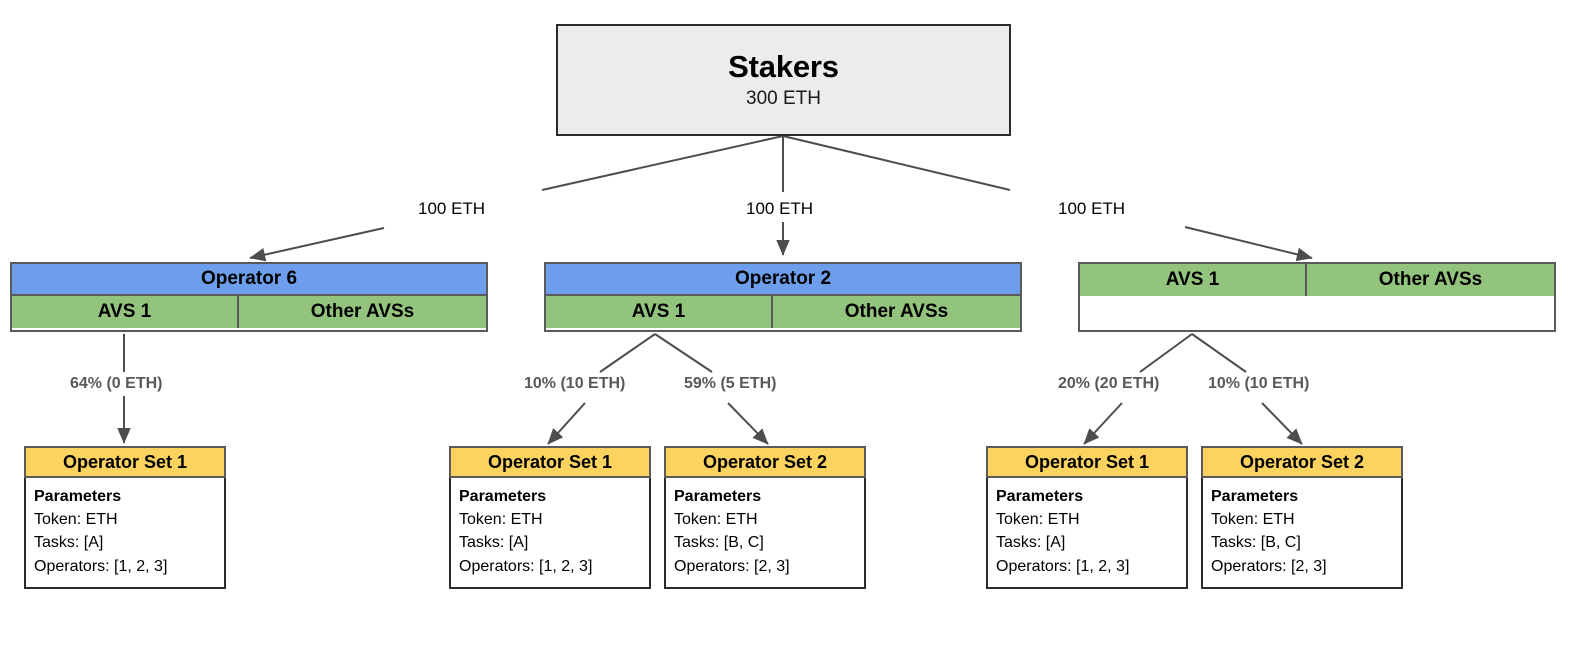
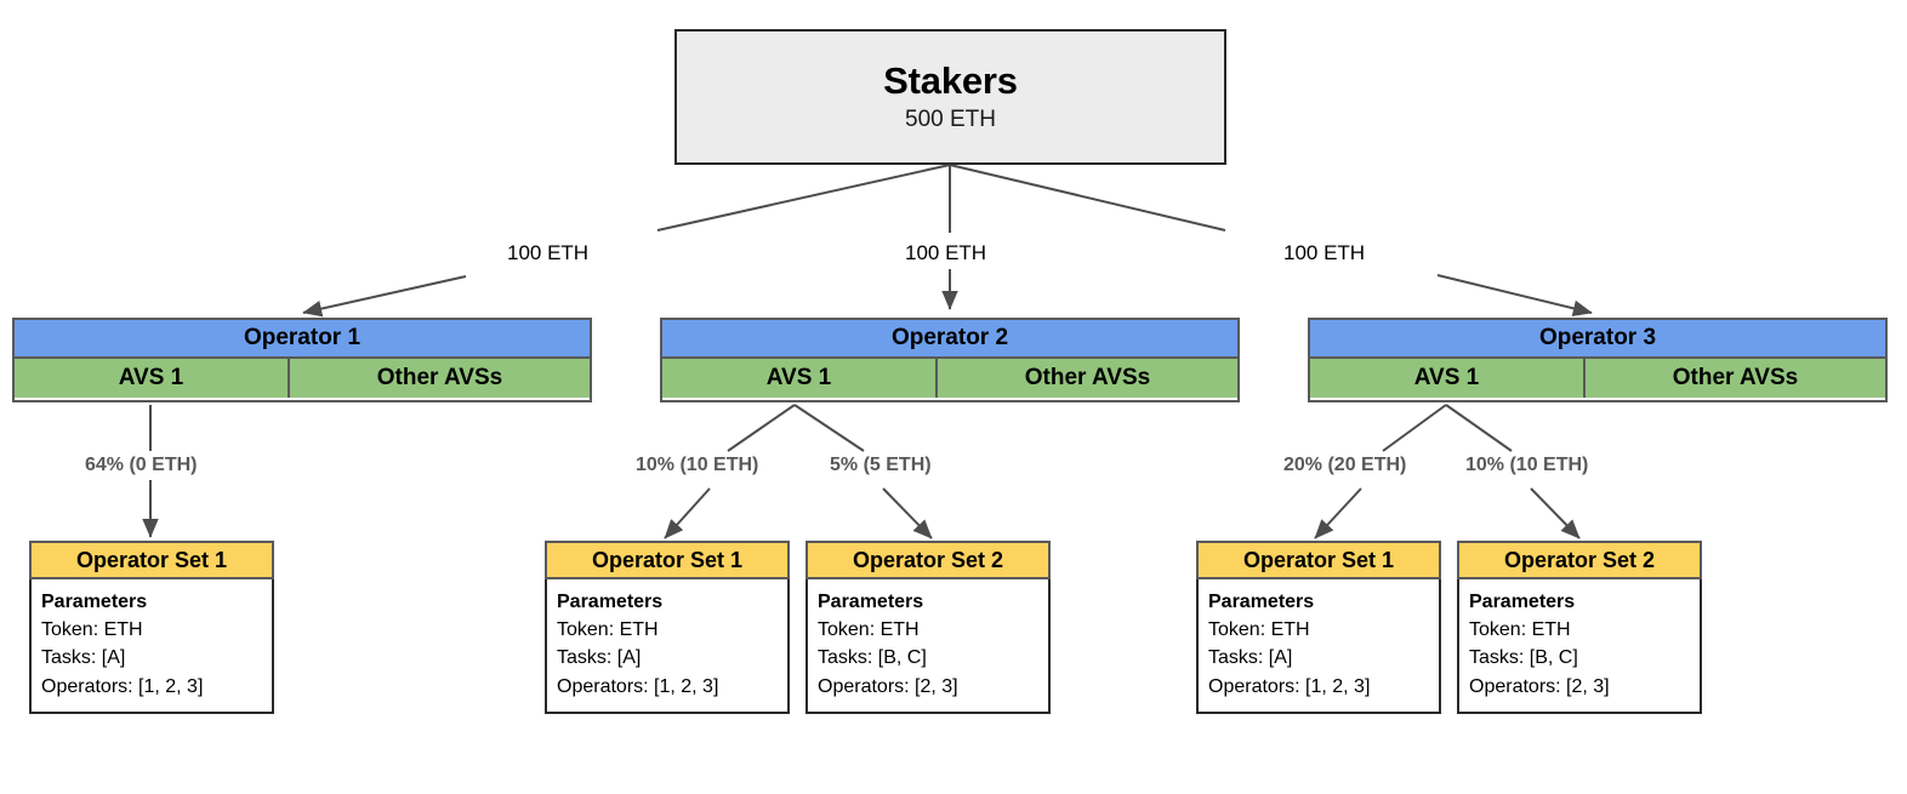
  Stakers
- 300 ETH
+ 500 ETH
  100 ETH
  100 ETH
  100 ETH
- Operator 6
+ Operator 1
  AVS 1
  Other AVSs
  Operator 2
  AVS 1
  Other AVSs
+ Operator 3
  AVS 1
  Other AVSs
  64% (0 ETH)
  10% (10 ETH)
- 59% (5 ETH)
+ 5% (5 ETH)
  20% (20 ETH)
  10% (10 ETH)
  Operator Set 1
  Parameters
  Token: ETH
  Tasks: [A]
  Operators: [1, 2, 3]
  Operator Set 1
  Parameters
  Token: ETH
  Tasks: [A]
  Operators: [1, 2, 3]
  Operator Set 2
  Parameters
  Token: ETH
  Tasks: [B, C]
  Operators: [2, 3]
  Operator Set 1
  Parameters
  Token: ETH
  Tasks: [A]
  Operators: [1, 2, 3]
  Operator Set 2
  Parameters
  Token: ETH
  Tasks: [B, C]
  Operators: [2, 3]
